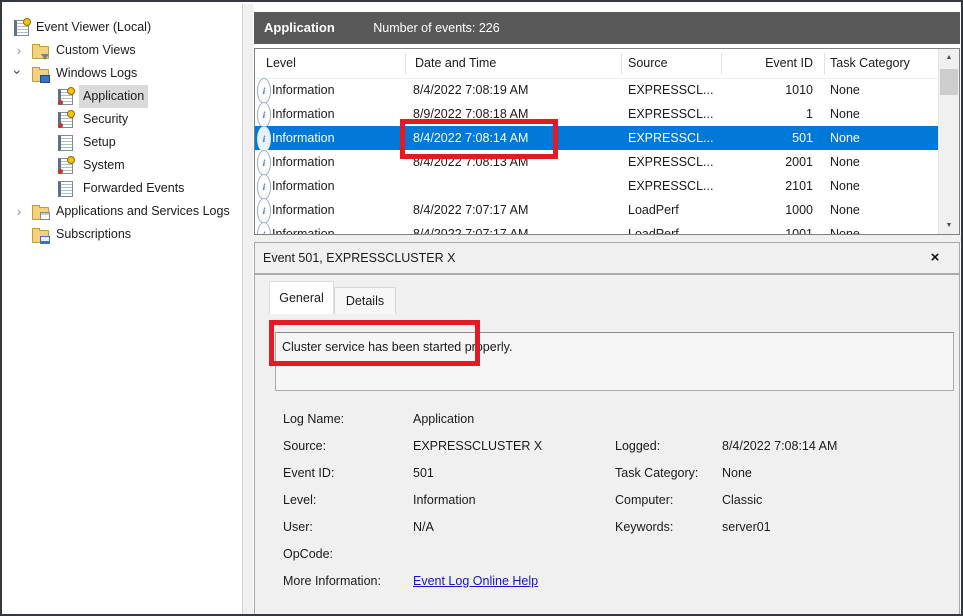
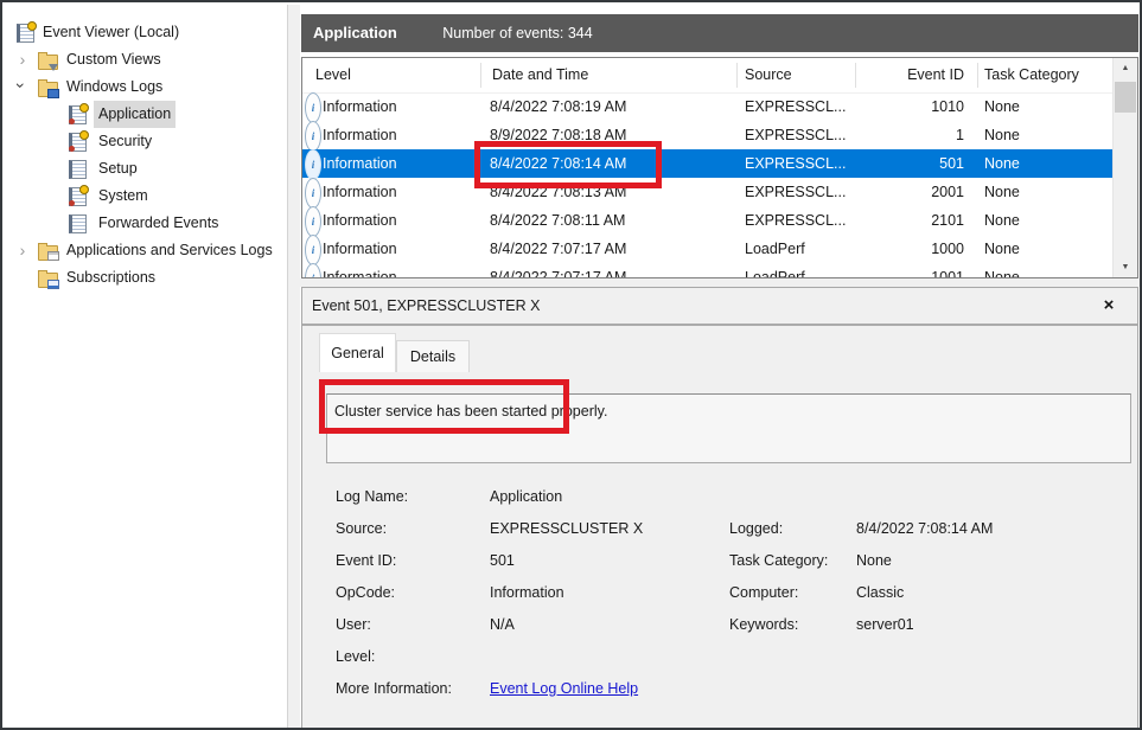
  Event Viewer (Local)
  ›
  Custom Views
  Windows Logs
  Application
  Security
  Setup
  System
  Forwarded Events
  ›
  Applications and Services Logs
  Subscriptions
- Application Number of events: 226
+ Application Number of events: 344
  Level
  Date and Time
  Source
  Event ID
  Task Category
  i
  Information
  8/4/2022 7:08:19 AM
  EXPRESSCL...
  1010
  None
  i
  Information
  8/9/2022 7:08:18 AM
  EXPRESSCL...
  1
  None
  i
  Information
  8/4/2022 7:08:14 AM
  EXPRESSCL...
  501
  None
  i
  Information
  8/4/2022 7:08:13 AM
  EXPRESSCL...
  2001
  None
  i
  Information
+ 8/4/2022 7:08:11 AM
  EXPRESSCL...
  2101
  None
  i
  Information
  8/4/2022 7:07:17 AM
  LoadPerf
  1000
  None
  Event 501, EXPRESSCLUSTER X
  ×
  General
  Details
  Cluster service has been started properly.
  Log Name:
  Application
  Source:
  EXPRESSCLUSTER X
  Logged:
  8/4/2022 7:08:14 AM
  Event ID:
  501
  Task Category:
  None
- Level:
+ OpCode:
  Information
  Computer:
  Classic
  User:
  N/A
  Keywords:
  server01
- OpCode:
+ Level:
  More Information:
  Event Log Online Help
